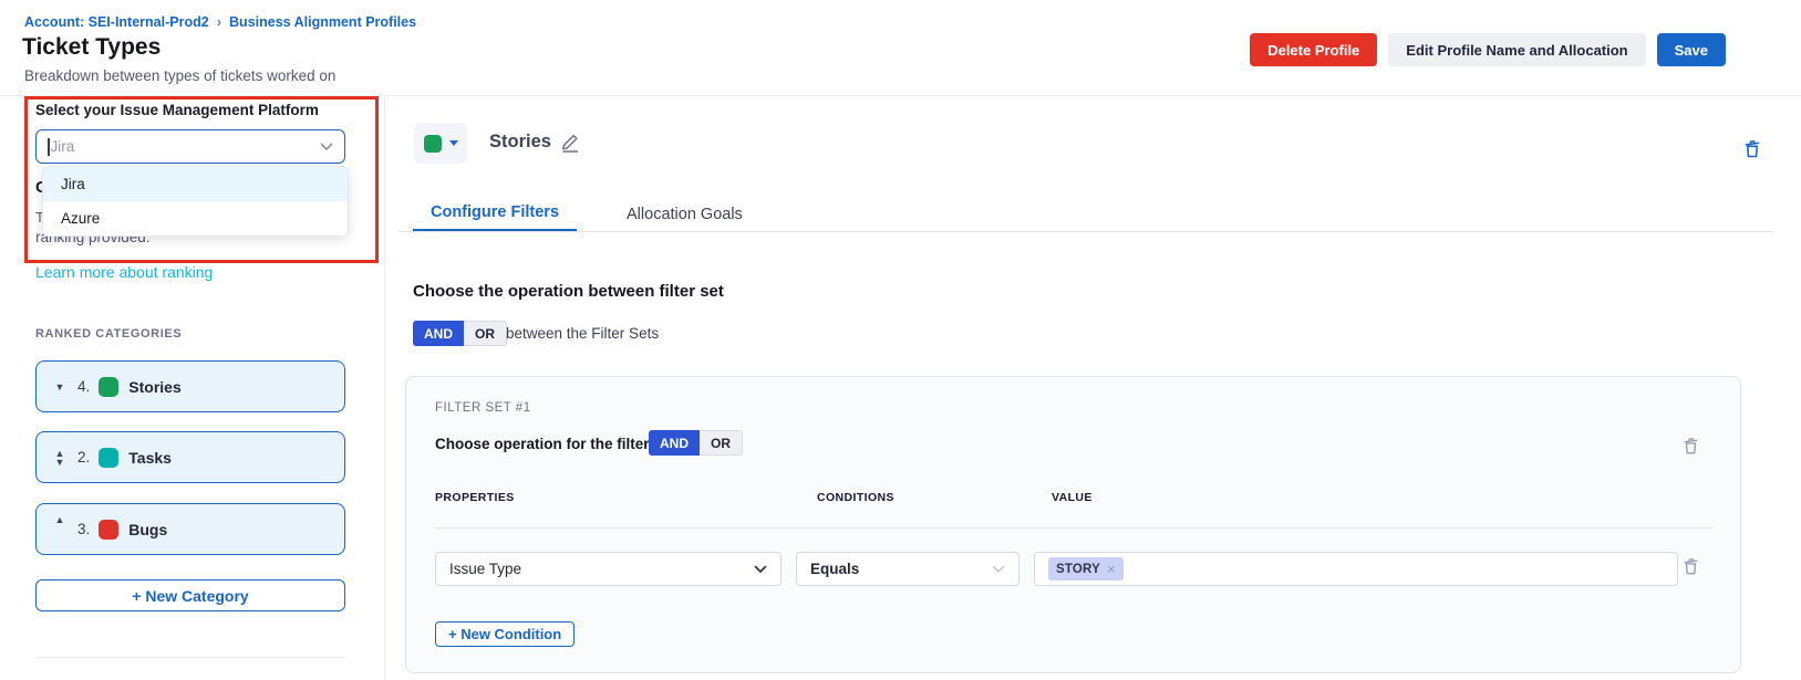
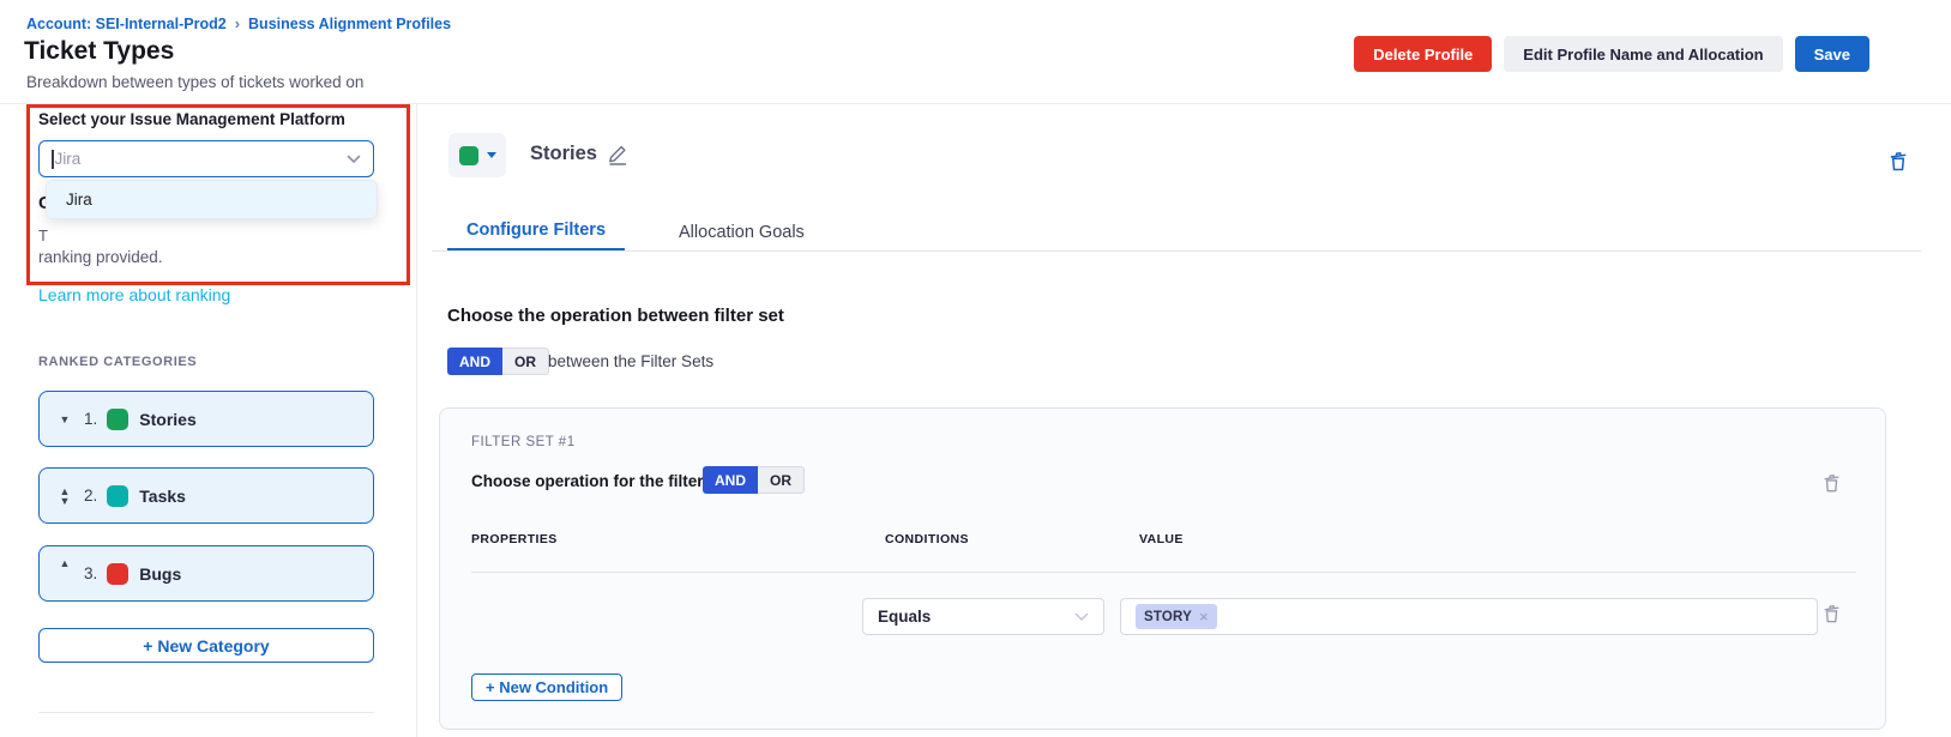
  Account: SEI-Internal-Prod2
  ›
  Business Alignment Profiles
  Ticket Types
  Breakdown between types of tickets worked on
  Delete Profile
  Edit Profile Name and Allocation
  Save
  Select your Issue Management Platform
  Jira
  T
  ranking provided.
  Jira
- Azure
  Learn more about ranking
  RANKED CATEGORIES
  ▼
- 4.
+ 1.
  Stories
  ▲
  ▼
  2.
  Tasks
  ▲
  3.
  Bugs
  + New Category
  Stories
  Configure Filters
  Allocation Goals
  Choose the operation between filter set
  AND
  OR
  between the Filter Sets
  FILTER SET #1
  Choose operation for the filter
  AND
  OR
  PROPERTIES
  CONDITIONS
  VALUE
- Issue Type
  Equals
  STORY
  ×
  + New Condition
